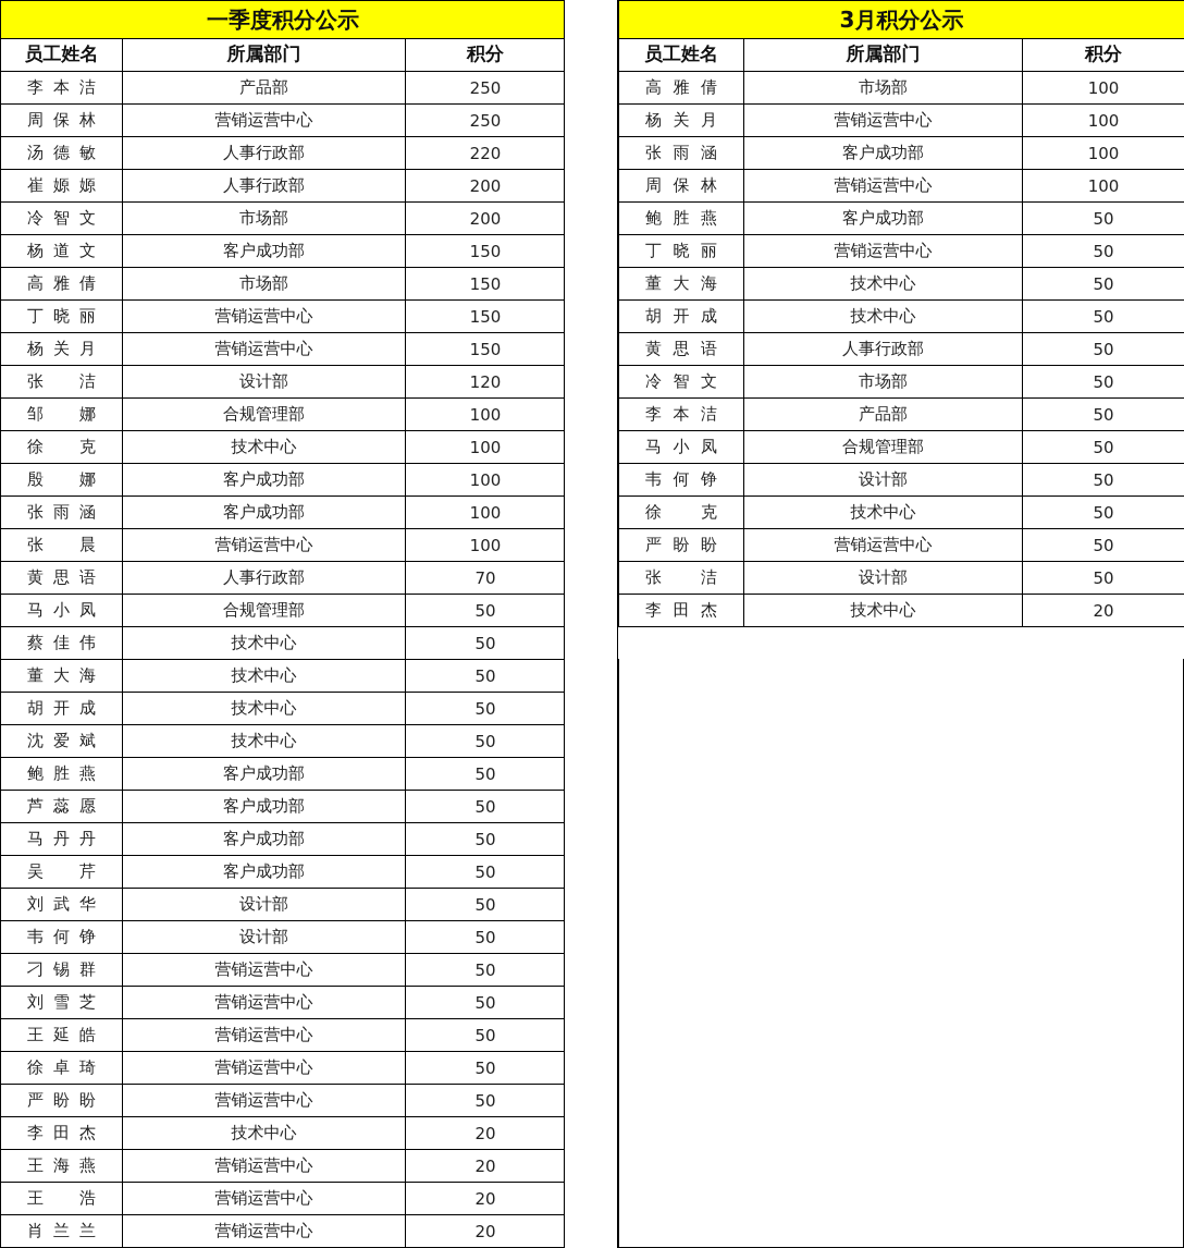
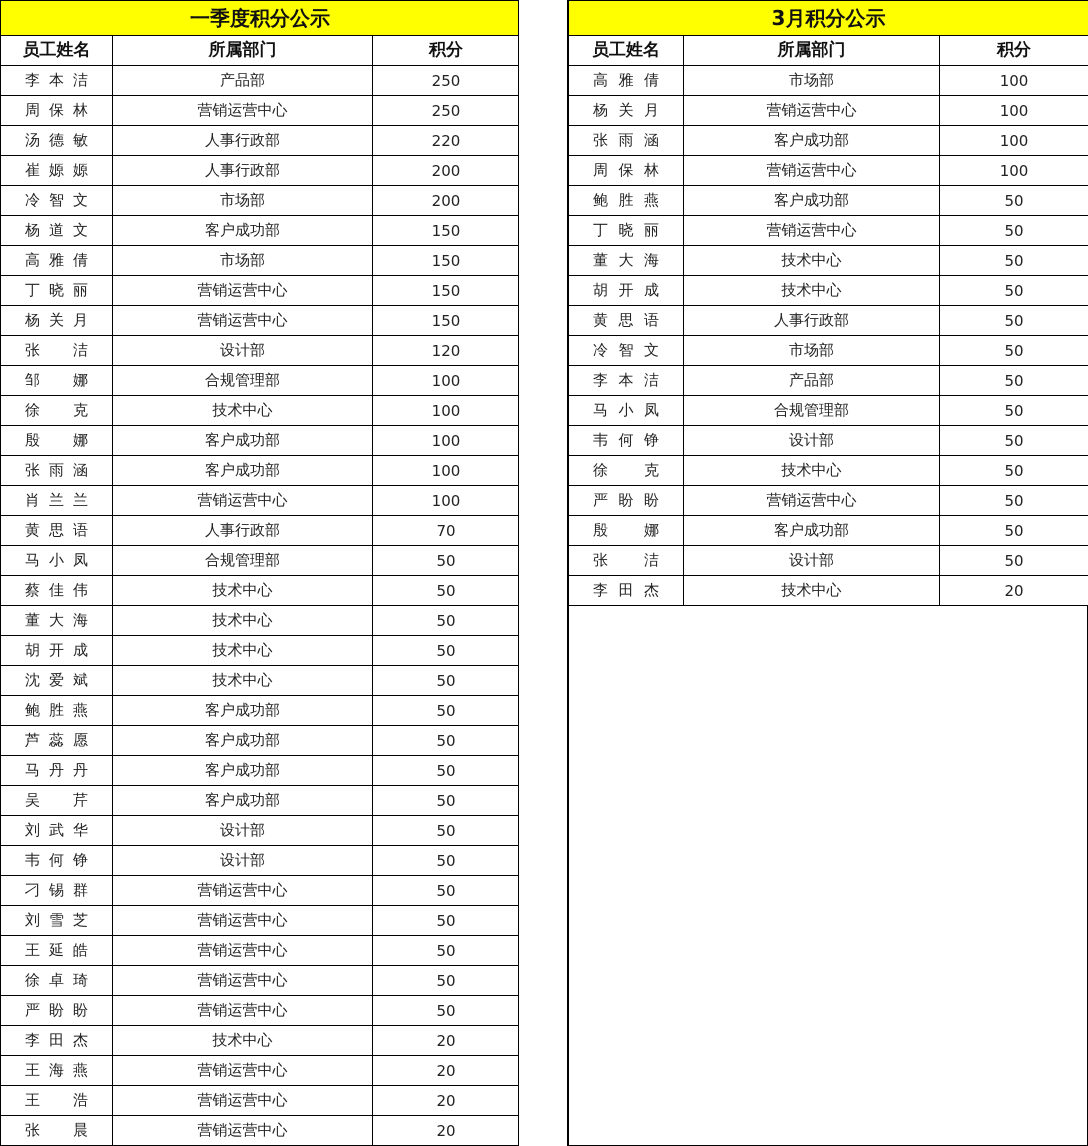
  一季度积分公示
  员工姓名	所属部门	积分
  李本洁	产品部	250
  周保林	营销运营中心	250
  汤德敏	人事行政部	220
  崔嫄嫄	人事行政部	200
  冷智文	市场部	200
  杨道文	客户成功部	150
  高雅倩	市场部	150
  丁晓丽	营销运营中心	150
  杨关月	营销运营中心	150
  张洁	设计部	120
  邹娜	合规管理部	100
  徐克	技术中心	100
  殷娜	客户成功部	100
  张雨涵	客户成功部	100
- 张晨	营销运营中心	100
+ 肖兰兰	营销运营中心	100
  黄思语	人事行政部	70
  马小凤	合规管理部	50
  蔡佳伟	技术中心	50
  董大海	技术中心	50
  胡开成	技术中心	50
  沈爱斌	技术中心	50
  鲍胜燕	客户成功部	50
  芦蕊愿	客户成功部	50
  马丹丹	客户成功部	50
  吴芹	客户成功部	50
  刘武华	设计部	50
  韦何铮	设计部	50
  刁锡群	营销运营中心	50
  刘雪芝	营销运营中心	50
  王延皓	营销运营中心	50
  徐卓琦	营销运营中心	50
  严盼盼	营销运营中心	50
  李田杰	技术中心	20
  王海燕	营销运营中心	20
  王浩	营销运营中心	20
- 肖兰兰	营销运营中心	20
+ 张晨	营销运营中心	20
  3月积分公示
  员工姓名	所属部门	积分
  高雅倩	市场部	100
  杨关月	营销运营中心	100
  张雨涵	客户成功部	100
  周保林	营销运营中心	100
  鲍胜燕	客户成功部	50
  丁晓丽	营销运营中心	50
  董大海	技术中心	50
  胡开成	技术中心	50
  黄思语	人事行政部	50
  冷智文	市场部	50
  李本洁	产品部	50
  马小凤	合规管理部	50
  韦何铮	设计部	50
  徐克	技术中心	50
  严盼盼	营销运营中心	50
+ 殷娜	客户成功部	50
  张洁	设计部	50
  李田杰	技术中心	20
